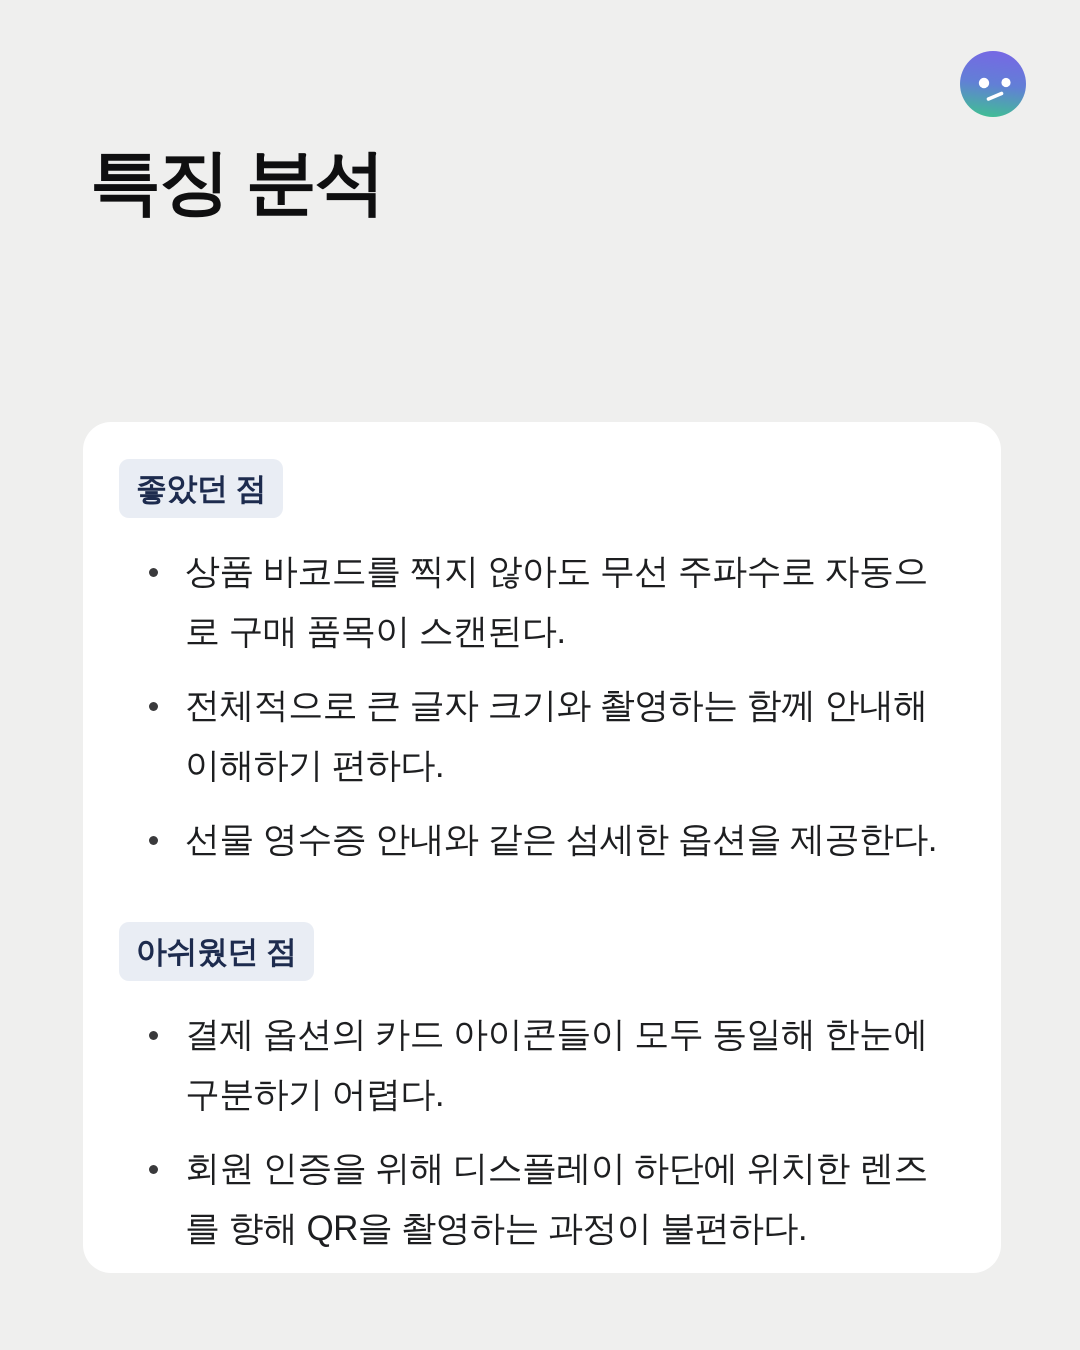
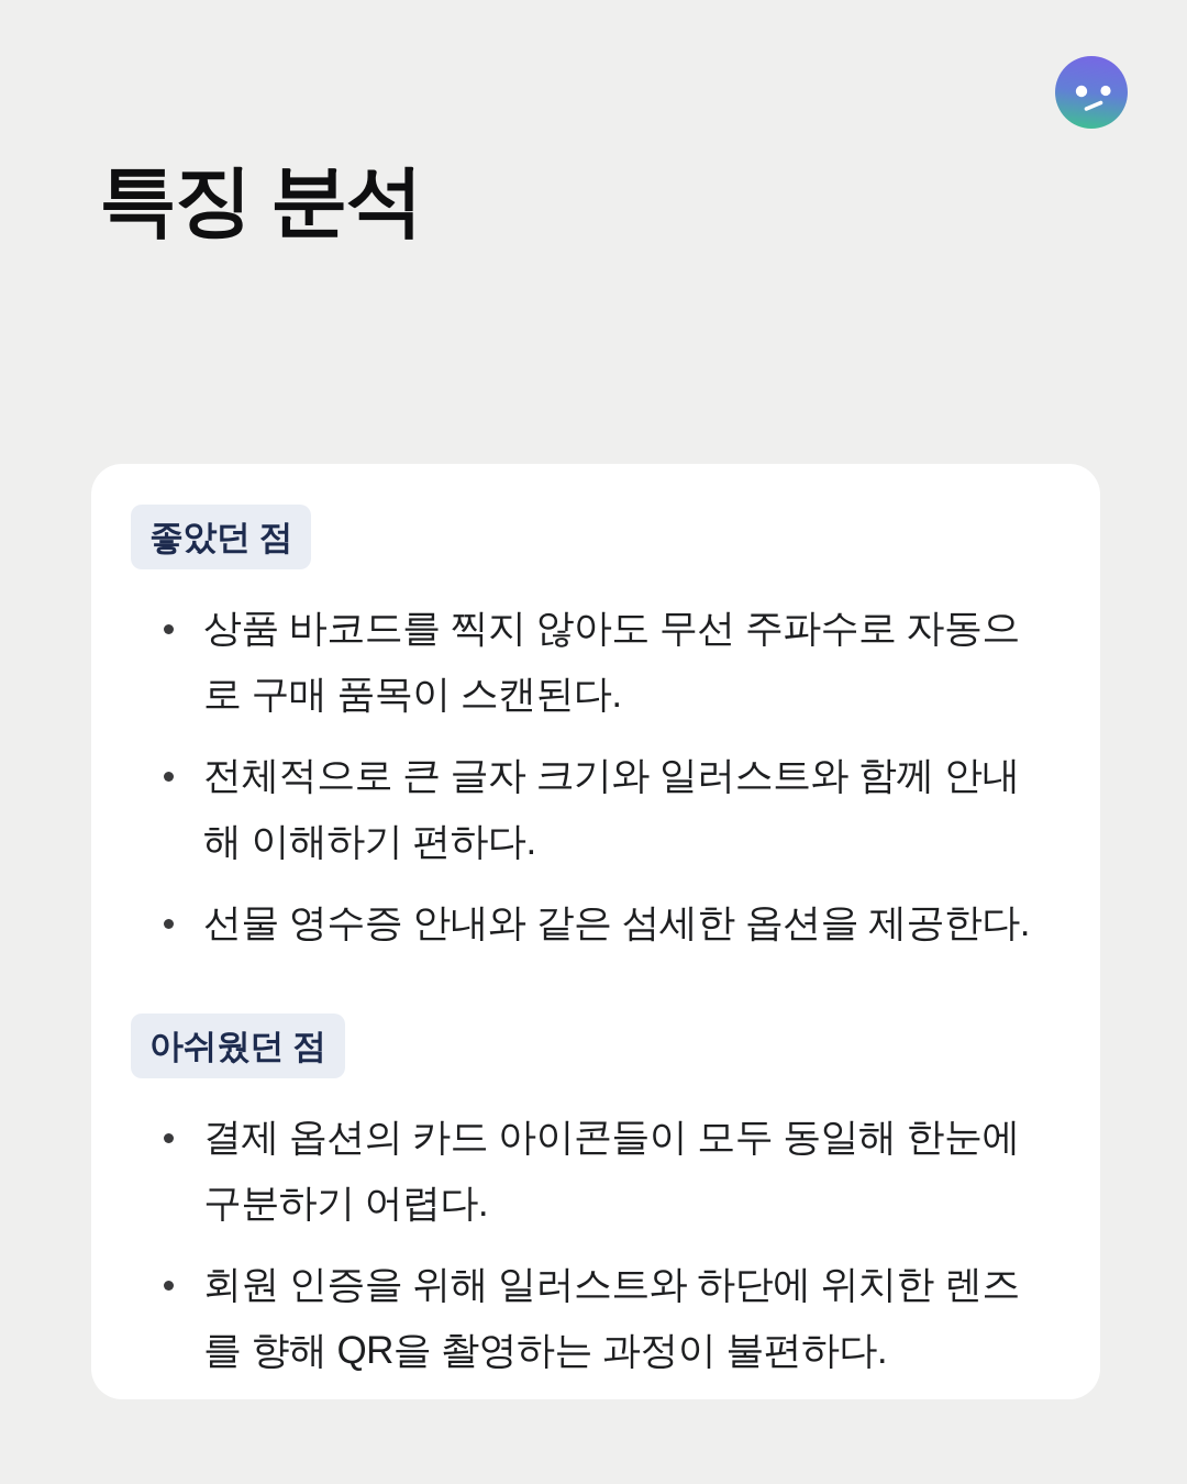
  특징 분석
  좋았던 점
  상품 바코드를 찍지 않아도 무선 주파수로 자동으로 구매 품목이 스캔된다.
- 전체적으로 큰 글자 크기와 촬영하는 함께 안내해 이해하기 편하다.
+ 전체적으로 큰 글자 크기와 일러스트와 함께 안내해 이해하기 편하다.
  선물 영수증 안내와 같은 섬세한 옵션을 제공한다.
  아쉬웠던 점
  결제 옵션의 카드 아이콘들이 모두 동일해 한눈에 구분하기 어렵다.
- 회원 인증을 위해 디스플레이 하단에 위치한 렌즈를 향해 QR을 촬영하는 과정이 불편하다.
+ 회원 인증을 위해 일러스트와 하단에 위치한 렌즈를 향해 QR을 촬영하는 과정이 불편하다.
